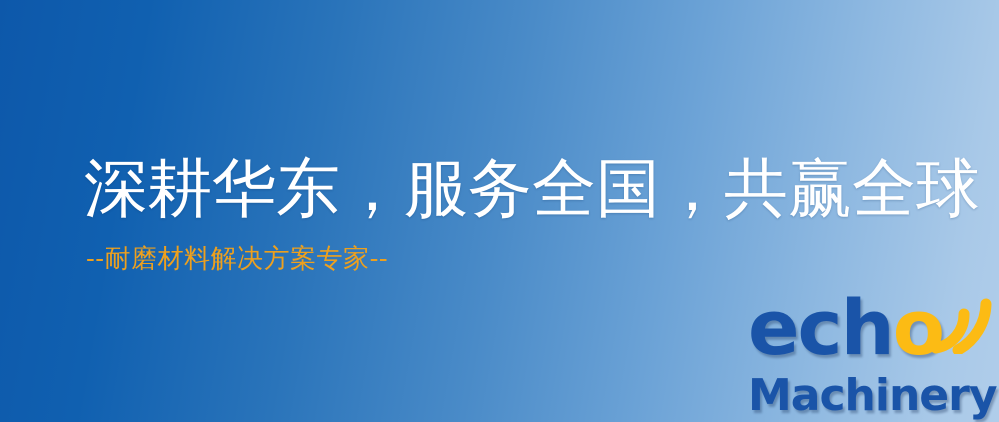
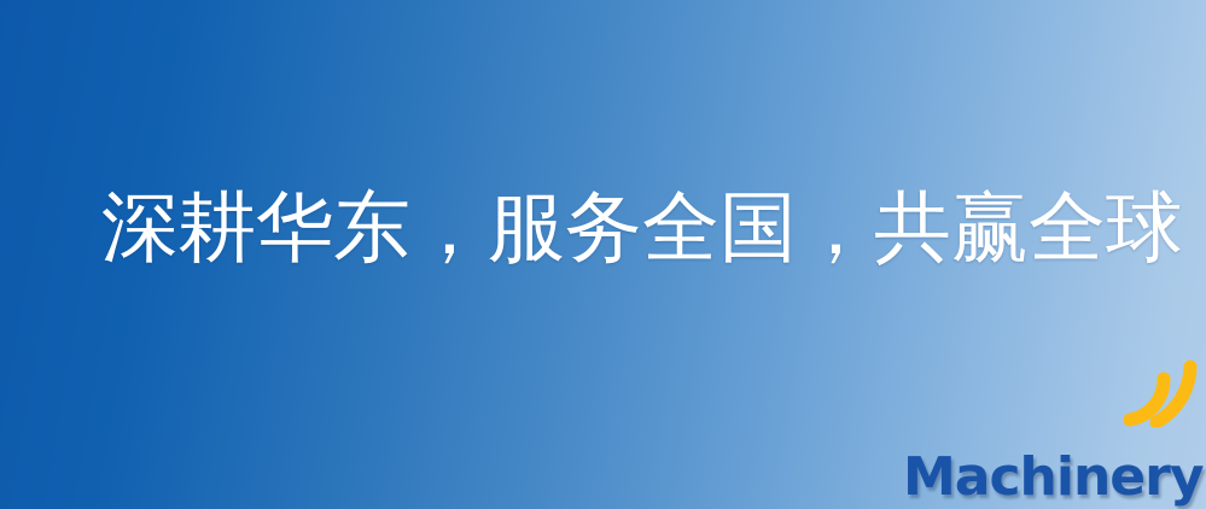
  深耕华东，服务全国，共赢全球
- --耐磨材料解决方案专家--
- echo
  Machinery
